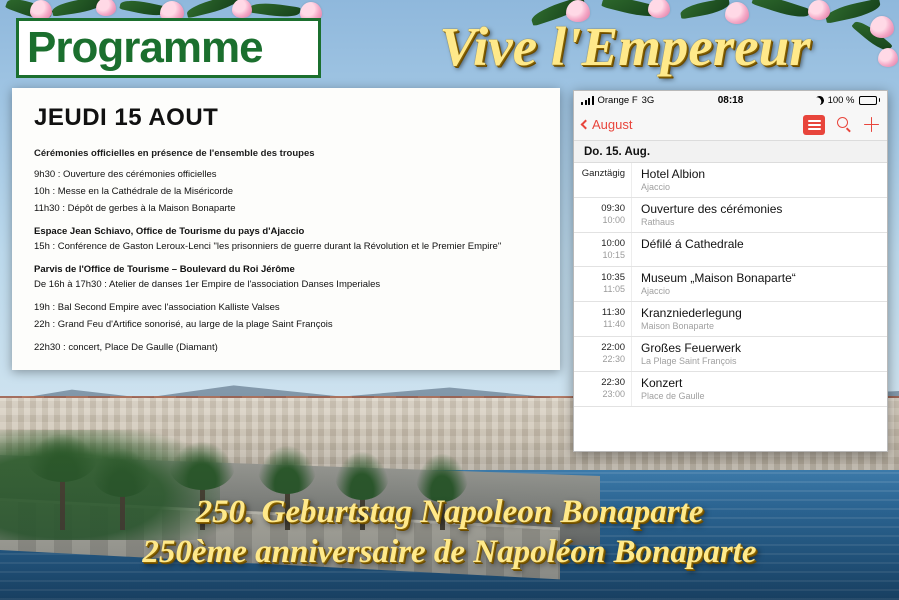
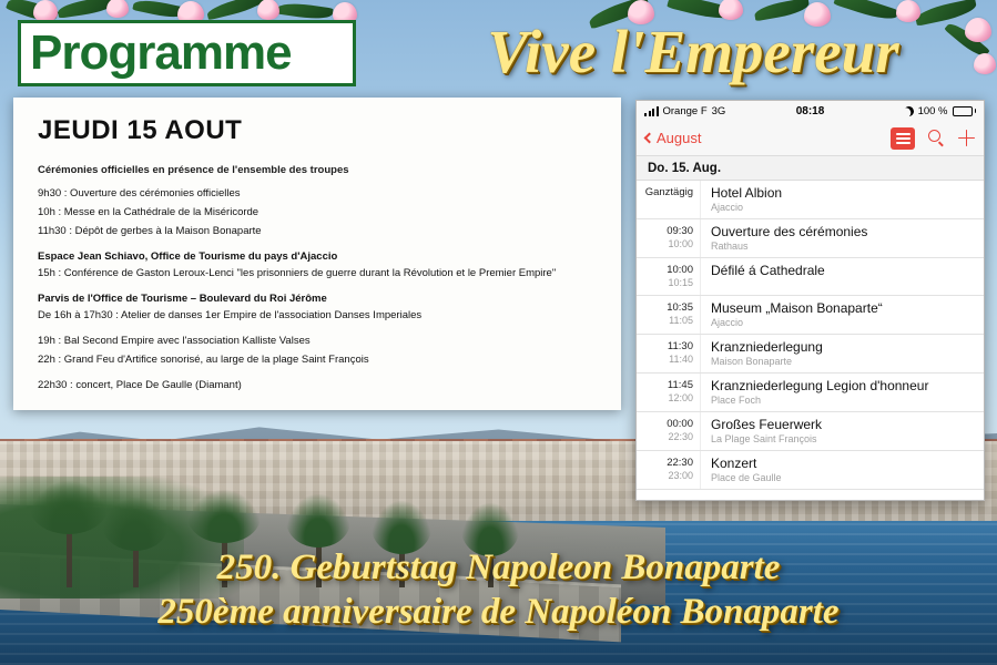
  Programme
  Vive l'Empereur
  JEUDI 15 AOUT
  Cérémonies officielles en présence de l'ensemble des troupes
  9h30 : Ouverture des cérémonies officielles
  10h : Messe en la Cathédrale de la Miséricorde
  11h30 : Dépôt de gerbes à la Maison Bonaparte
  Espace Jean Schiavo, Office de Tourisme du pays d'Ajaccio
  15h : Conférence de Gaston Leroux-Lenci "les prisonniers de guerre durant la Révolution et le Premier Empire"
  Parvis de l'Office de Tourisme – Boulevard du Roi Jérôme
  De 16h à 17h30 : Atelier de danses 1er Empire de l'association Danses Imperiales
  19h : Bal Second Empire avec l'association Kalliste Valses
  22h : Grand Feu d'Artifice sonorisé, au large de la plage Saint François
  22h30 : concert, Place De Gaulle (Diamant)
  Orange F
  3G
  08:18
  100 %
  August
  Do. 15. Aug.
  Ganztägig
  Hotel Albion
  Ajaccio
  09:30
  10:00
  Ouverture des cérémonies
  Rathaus
  10:00
  10:15
  Défilé á Cathedrale
  10:35
  11:05
  Museum „Maison Bonaparte“
  Ajaccio
  11:30
  11:40
  Kranzniederlegung
  Maison Bonaparte
+ 11:45
+ 12:00
+ Kranzniederlegung Legion d'honneur
+ Place Foch
- 22:00
+ 00:00
  22:30
  Großes Feuerwerk
  La Plage Saint François
  22:30
  23:00
  Konzert
  Place de Gaulle
  250. Geburtstag Napoleon Bonaparte
  250ème anniversaire de Napoléon Bonaparte
